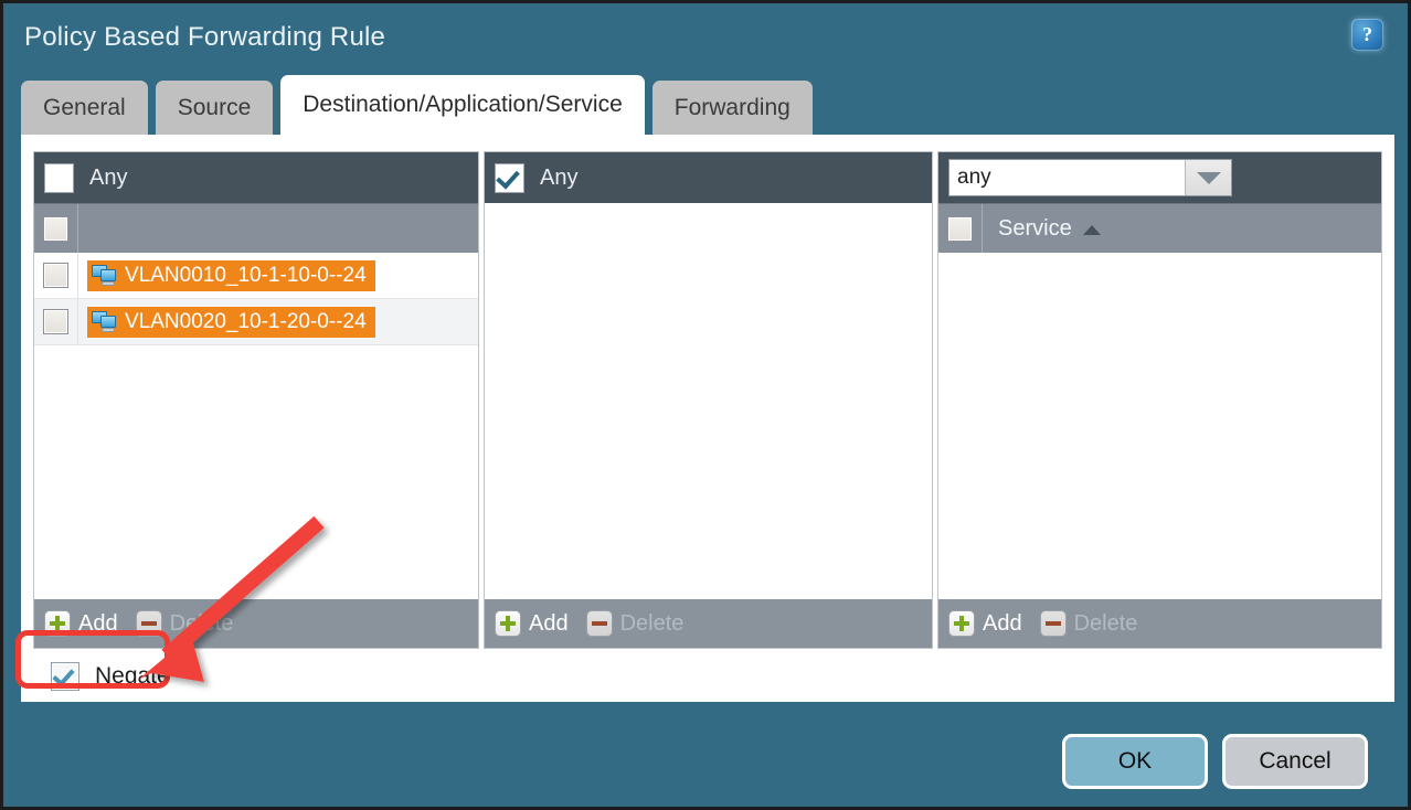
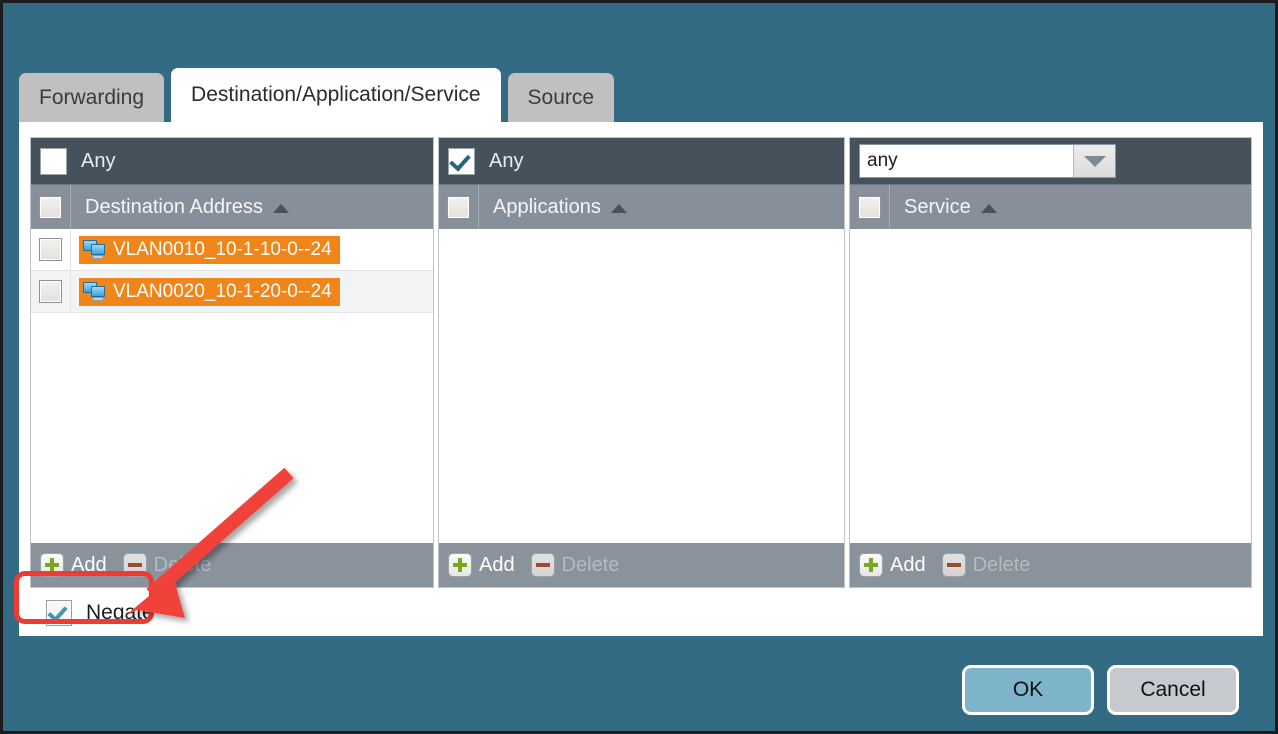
- Policy Based Forwarding Rule
- ?
- General
- Source
+ Forwarding
  Destination/Application/Service
- Forwarding
+ Source
  Any
+ Destination Address
  VLAN0010_10-1-10-0--24
  VLAN0020_10-1-20-0--24
  Add
  Any
+ Applications
  Add
  Delete
  any
  Service
  Add
  Delete
  Negte
  OK
  Cancel
